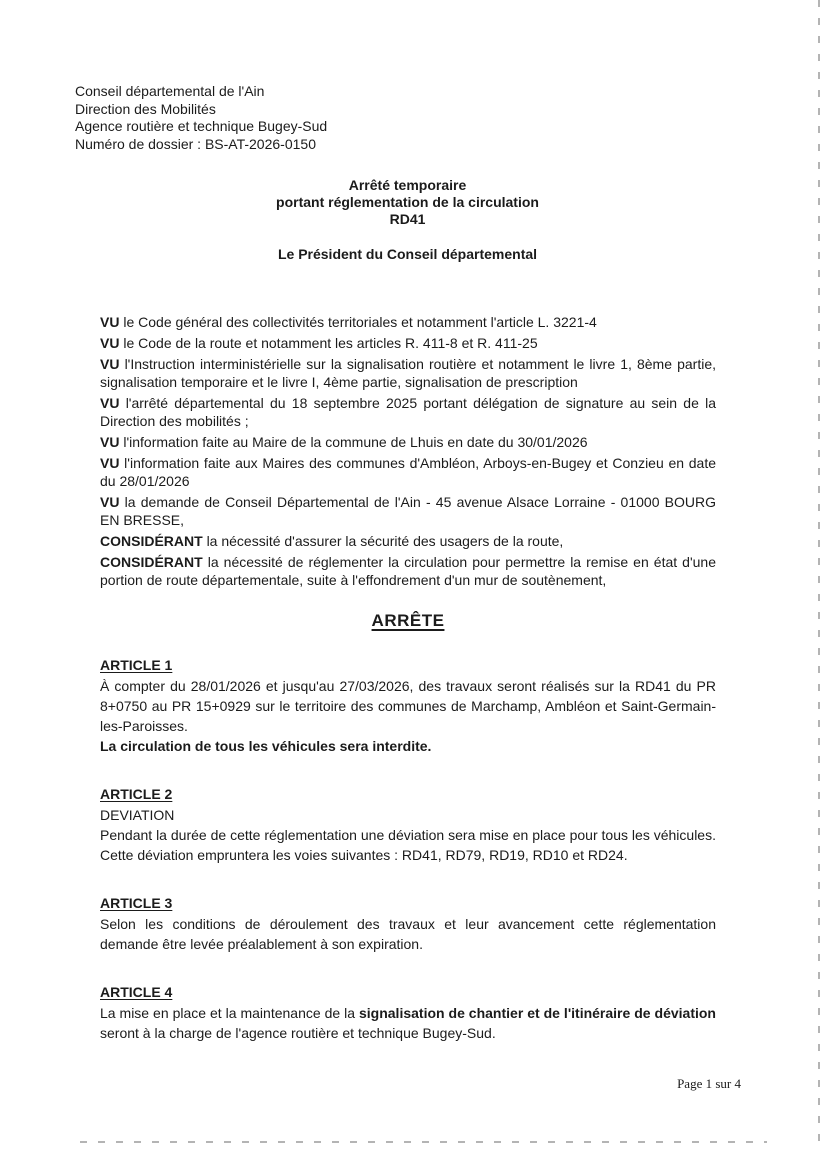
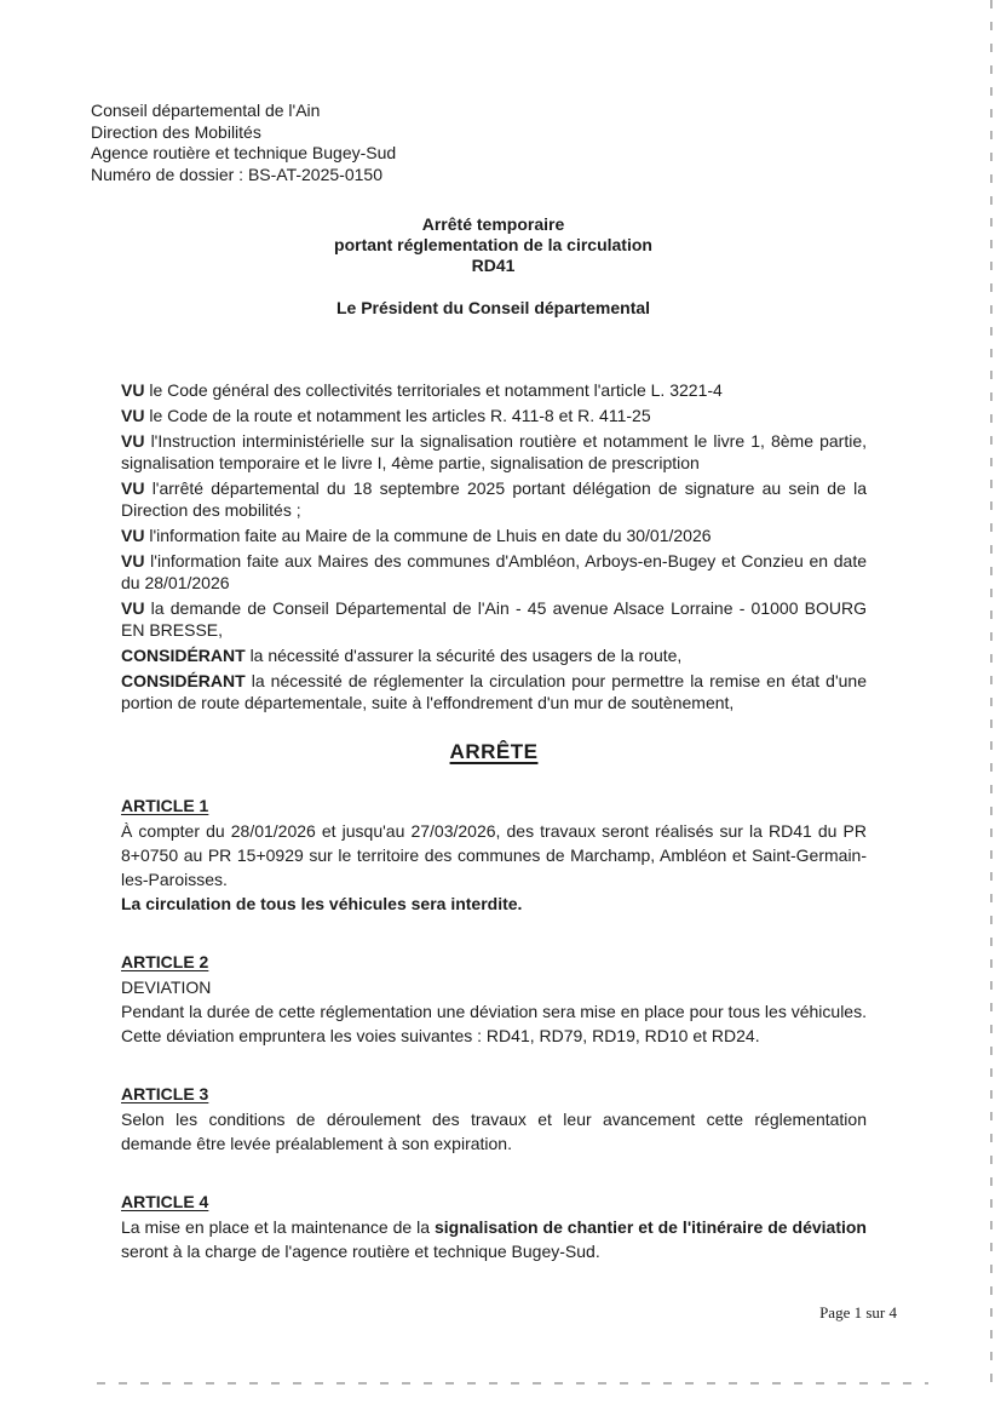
  Conseil départemental de l'Ain
  Direction des Mobilités
  Agence routière et technique Bugey-Sud
- Numéro de dossier : BS-AT-2026-0150
+ Numéro de dossier : BS-AT-2025-0150
  Arrêté temporaire
  portant réglementation de la circulation
  RD41
  Le Président du Conseil départemental
  VU le Code général des collectivités territoriales et notamment l'article L. 3221-4
  VU le Code de la route et notamment les articles R. 411-8 et R. 411-25
  VU l'Instruction interministérielle sur la signalisation routière et notamment le livre 1, 8ème partie, signalisation temporaire et le livre I, 4ème partie, signalisation de prescription
  VU l'arrêté départemental du 18 septembre 2025 portant délégation de signature au sein de la Direction des mobilités ;
  VU l'information faite au Maire de la commune de Lhuis en date du 30/01/2026
  VU l'information faite aux Maires des communes d'Ambléon, Arboys-en-Bugey et Conzieu en date du 28/01/2026
  VU la demande de Conseil Départemental de l'Ain - 45 avenue Alsace Lorraine - 01000 BOURG EN BRESSE,
  CONSIDÉRANT la nécessité d'assurer la sécurité des usagers de la route,
  CONSIDÉRANT la nécessité de réglementer la circulation pour permettre la remise en état d'une portion de route départementale, suite à l'effondrement d'un mur de soutènement,
  ARRÊTE
  ARTICLE 1
  À compter du 28/01/2026 et jusqu'au 27/03/2026, des travaux seront réalisés sur la RD41 du PR 8+0750 au PR 15+0929 sur le territoire des communes de Marchamp, Ambléon et Saint-Germain-les-Paroisses.
  La circulation de tous les véhicules sera interdite.
  ARTICLE 2
  DEVIATION
  Pendant la durée de cette réglementation une déviation sera mise en place pour tous les véhicules. Cette déviation empruntera les voies suivantes : RD41, RD79, RD19, RD10 et RD24.
  ARTICLE 3
  Selon les conditions de déroulement des travaux et leur avancement cette réglementation demande être levée préalablement à son expiration.
  ARTICLE 4
  La mise en place et la maintenance de la signalisation de chantier et de l'itinéraire de déviation seront à la charge de l'agence routière et technique Bugey-Sud.
  Page 1 sur 4
